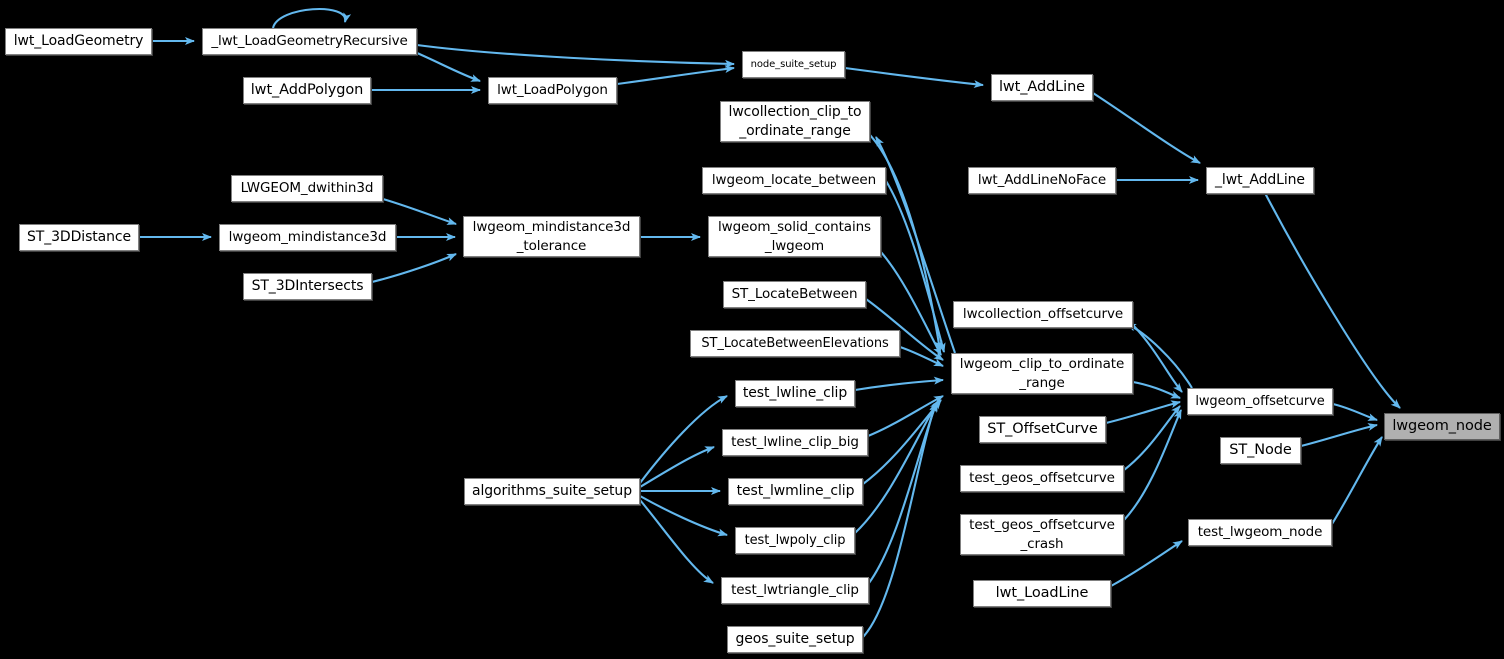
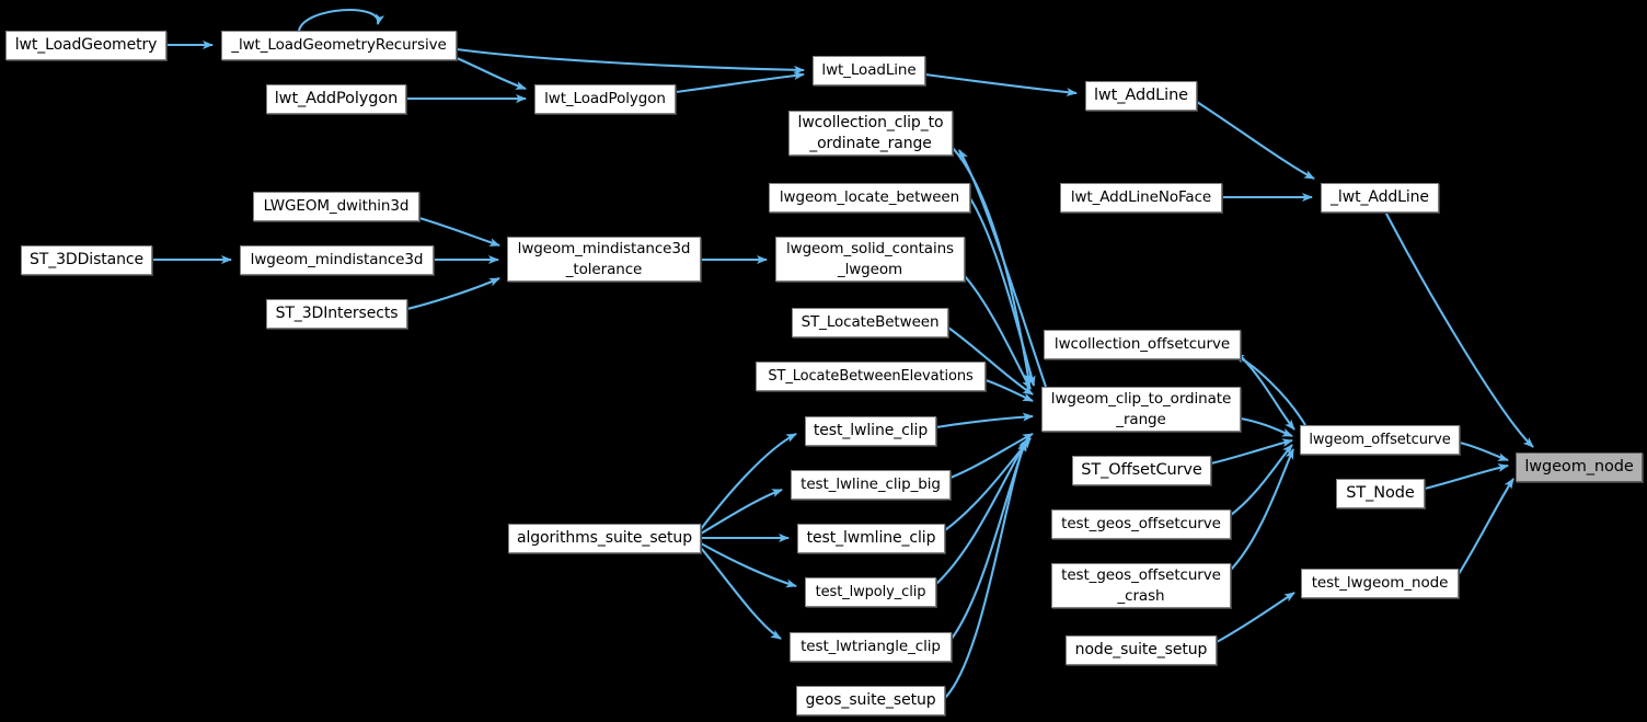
  lwt_LoadGeometry
  _lwt_LoadGeometryRecursive
  lwt_AddPolygon
  lwt_LoadPolygon
- node_suite_setup
+ lwt_LoadLine
  lwt_AddLine
  lwcollection_clip_to
  _ordinate_range
  lwgeom_locate_between
  LWGEOM_dwithin3d
  lwt_AddLineNoFace
  _lwt_AddLine
  ST_3DDistance
  lwgeom_mindistance3d
  lwgeom_mindistance3d
  _tolerance
  lwgeom_solid_contains
  _lwgeom
  ST_3DIntersects
  ST_LocateBetween
  lwcollection_offsetcurve
  ST_LocateBetweenElevations
  lwgeom_clip_to_ordinate
  _range
  test_lwline_clip
  lwgeom_offsetcurve
  lwgeom_node
  ST_OffsetCurve
  test_lwline_clip_big
  ST_Node
  test_geos_offsetcurve
  algorithms_suite_setup
  test_lwmline_clip
  test_geos_offsetcurve
  _crash
  test_lwgeom_node
  test_lwpoly_clip
- lwt_LoadLine
+ node_suite_setup
  test_lwtriangle_clip
  geos_suite_setup
